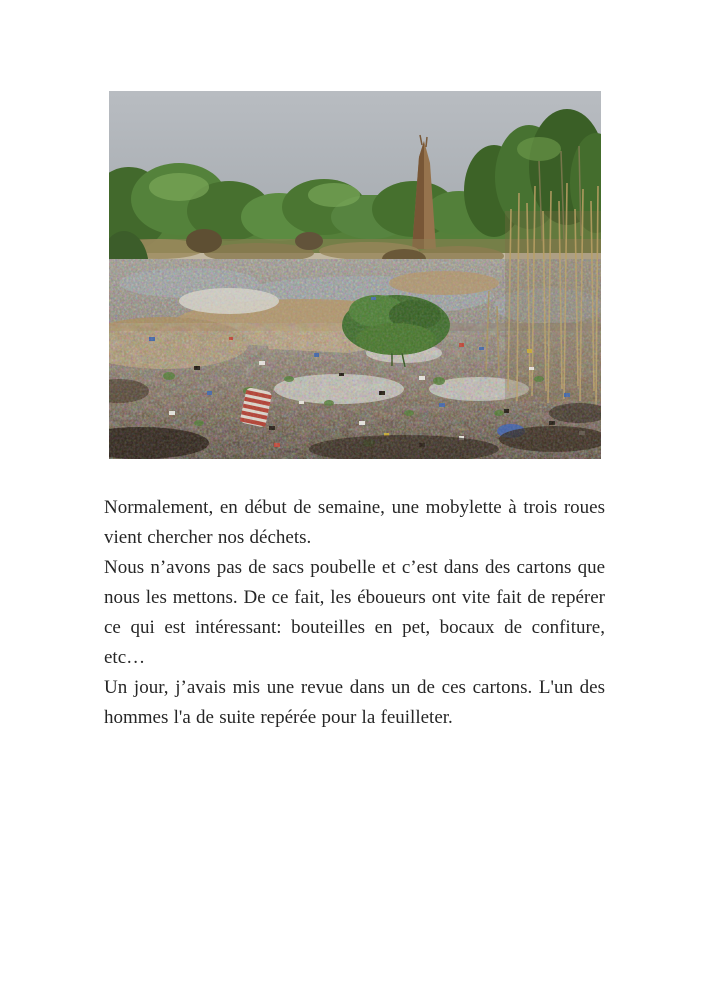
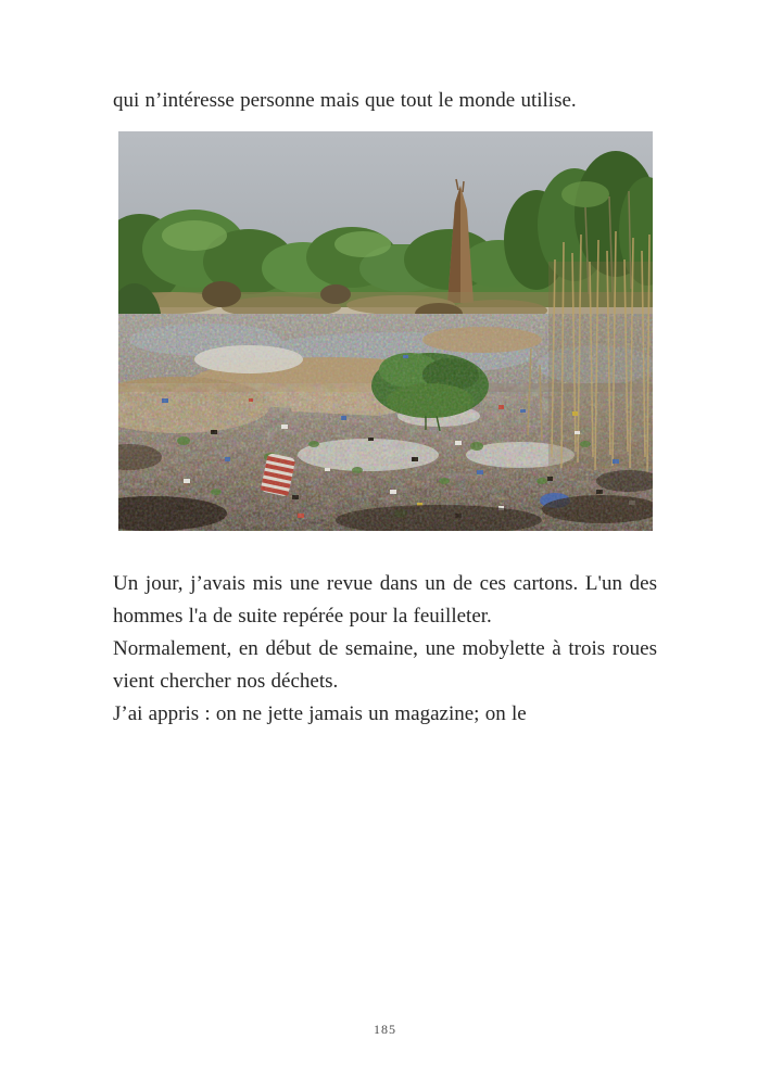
+ qui n’intéresse personne mais que tout le monde utilise.
- Normalement, en début de semaine, une mobylette à trois roues vient chercher nos déchets.
+ Un jour, j’avais mis une revue dans un de ces cartons. L'un des hommes l'a de suite repérée pour la feuilleter.
- Nous n’avons pas de sacs poubelle et c’est dans des cartons que nous les mettons. De ce fait, les éboueurs ont vite fait de repérer ce qui est intéressant: bouteilles en pet, bocaux de confiture, etc…
- Un jour, j’avais mis une revue dans un de ces cartons. L'un des hommes l'a de suite repérée pour la feuilleter.
+ Normalement, en début de semaine, une mobylette à trois roues vient chercher nos déchets.
+ J’ai appris : on ne jette jamais un magazine; on le
+ 185
